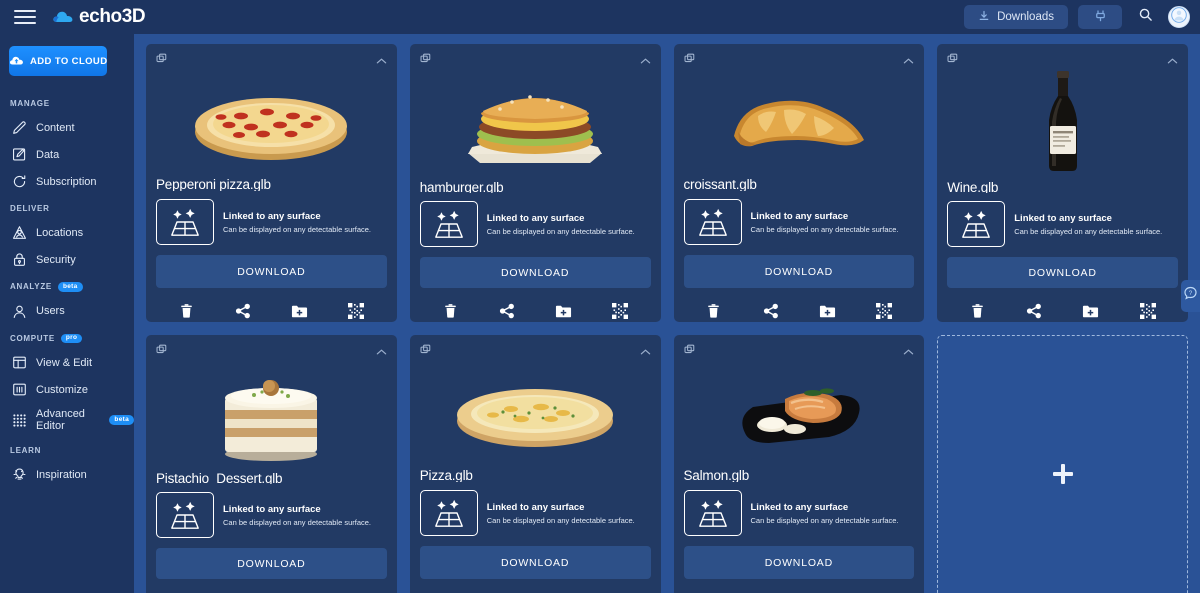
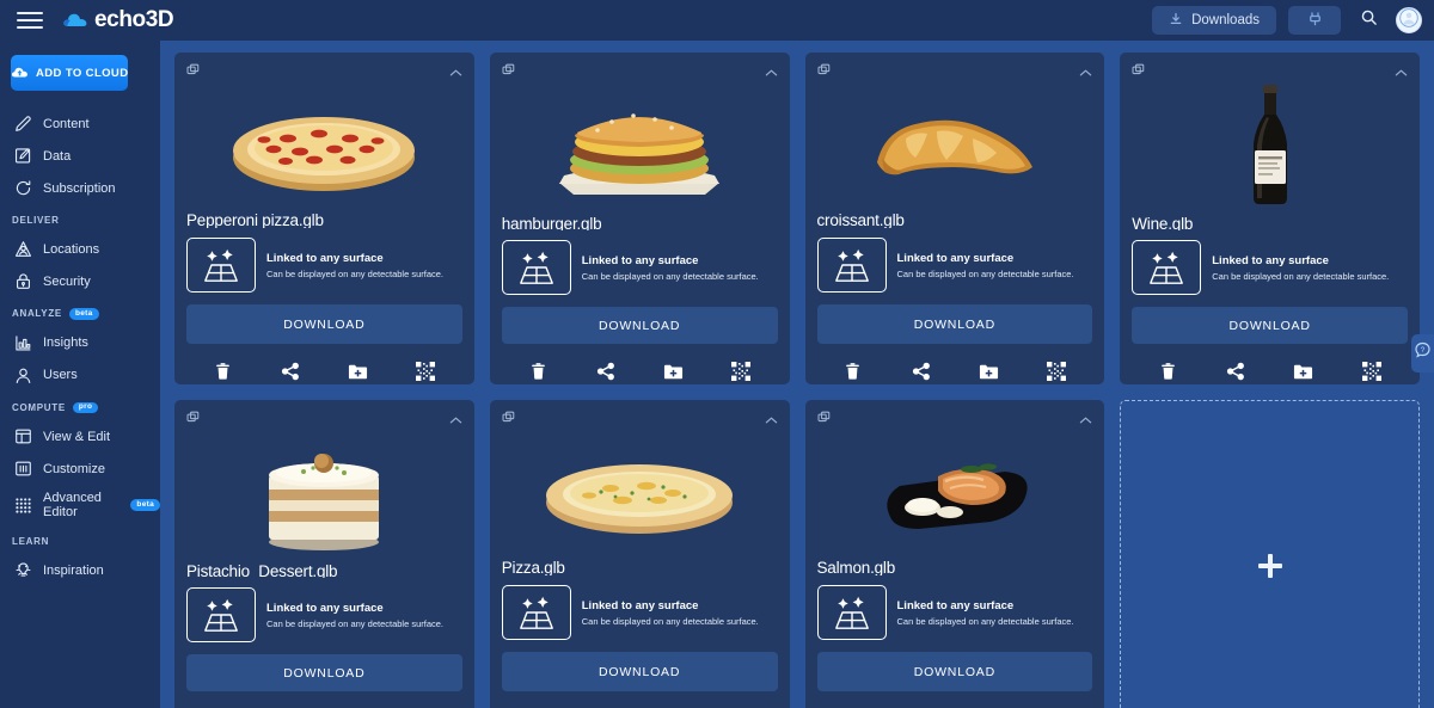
  echo3D
  Downloads
  ADD TO CLOUD
- MANAGE
  Content
  Data
  Subscription
  DELIVER
  Locations
  Security
  ANALYZE
+ Insights
  Users
  COMPUTE
  View & Edit
  Customize
  Advanced Editor
  LEARN
  Inspiration
  Pepperoni pizza.glb
  Linked to any surface
  Can be displayed on any detectable surface.
  DOWNLOAD
  hamburger.glb
  Linked to any surface
  Can be displayed on any detectable surface.
  DOWNLOAD
  croissant.glb
  Linked to any surface
  Can be displayed on any detectable surface.
  DOWNLOAD
  Wine.glb
  Linked to any surface
  Can be displayed on any detectable surface.
  DOWNLOAD
  Pistachio_Dessert.glb
  Linked to any surface
  Can be displayed on any detectable surface.
  DOWNLOAD
  Pizza.glb
  Linked to any surface
  Can be displayed on any detectable surface.
  DOWNLOAD
  Salmon.glb
  Linked to any surface
  Can be displayed on any detectable surface.
  DOWNLOAD
